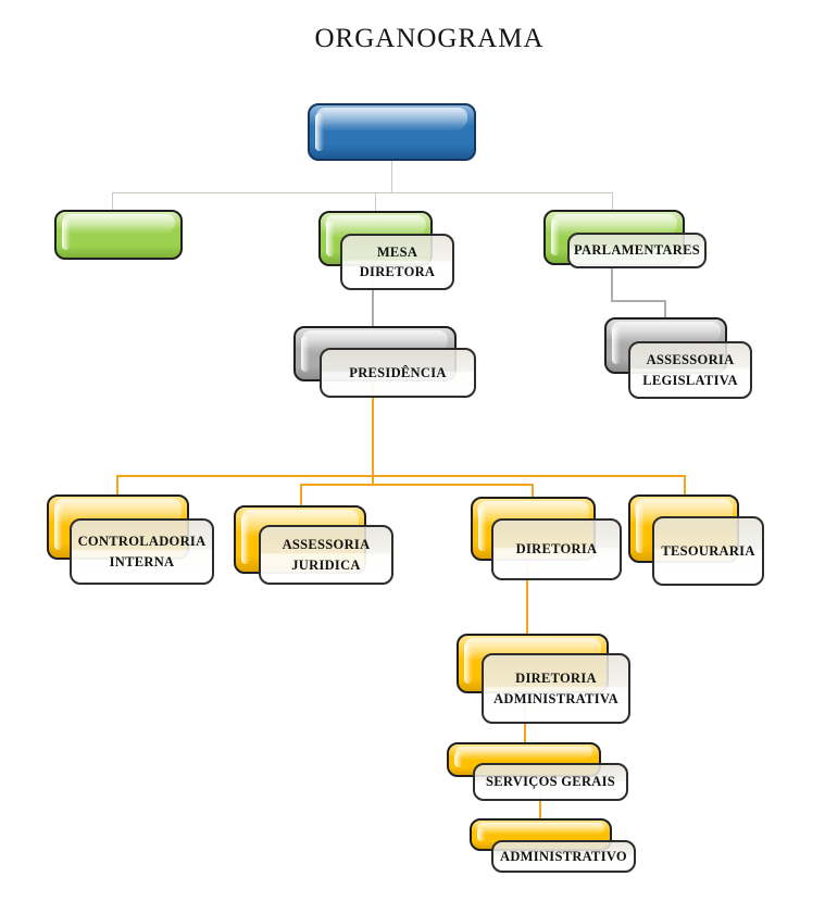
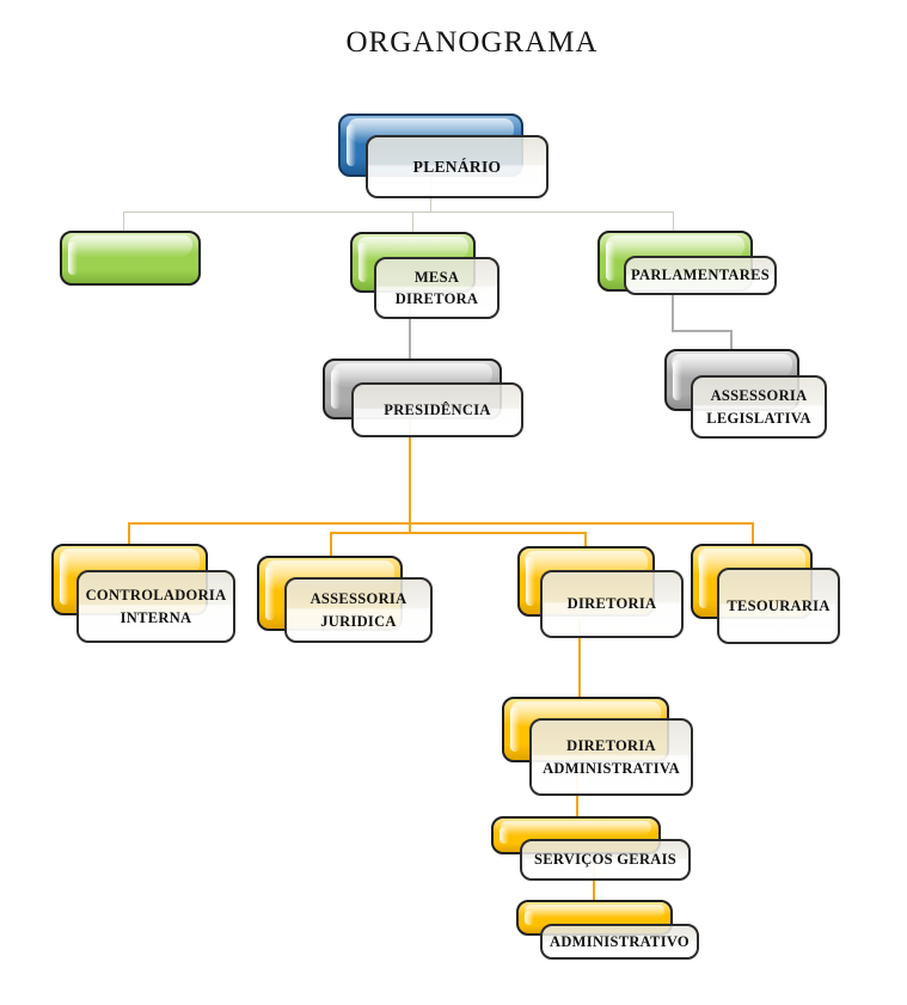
  ORGANOGRAMA
+ PLENÁRIO
  MESA DIRETORA
  PARLAMENTARES
  PRESIDÊNCIA
  ASSESSORIA LEGISLATIVA
  CONTROLADORIA INTERNA
  ASSESSORIA JURIDICA
  DIRETORIA
  TESOURARIA
  DIRETORIA ADMINISTRATIVA
  SERVIÇOS GERAIS
  ADMINISTRATIVO
